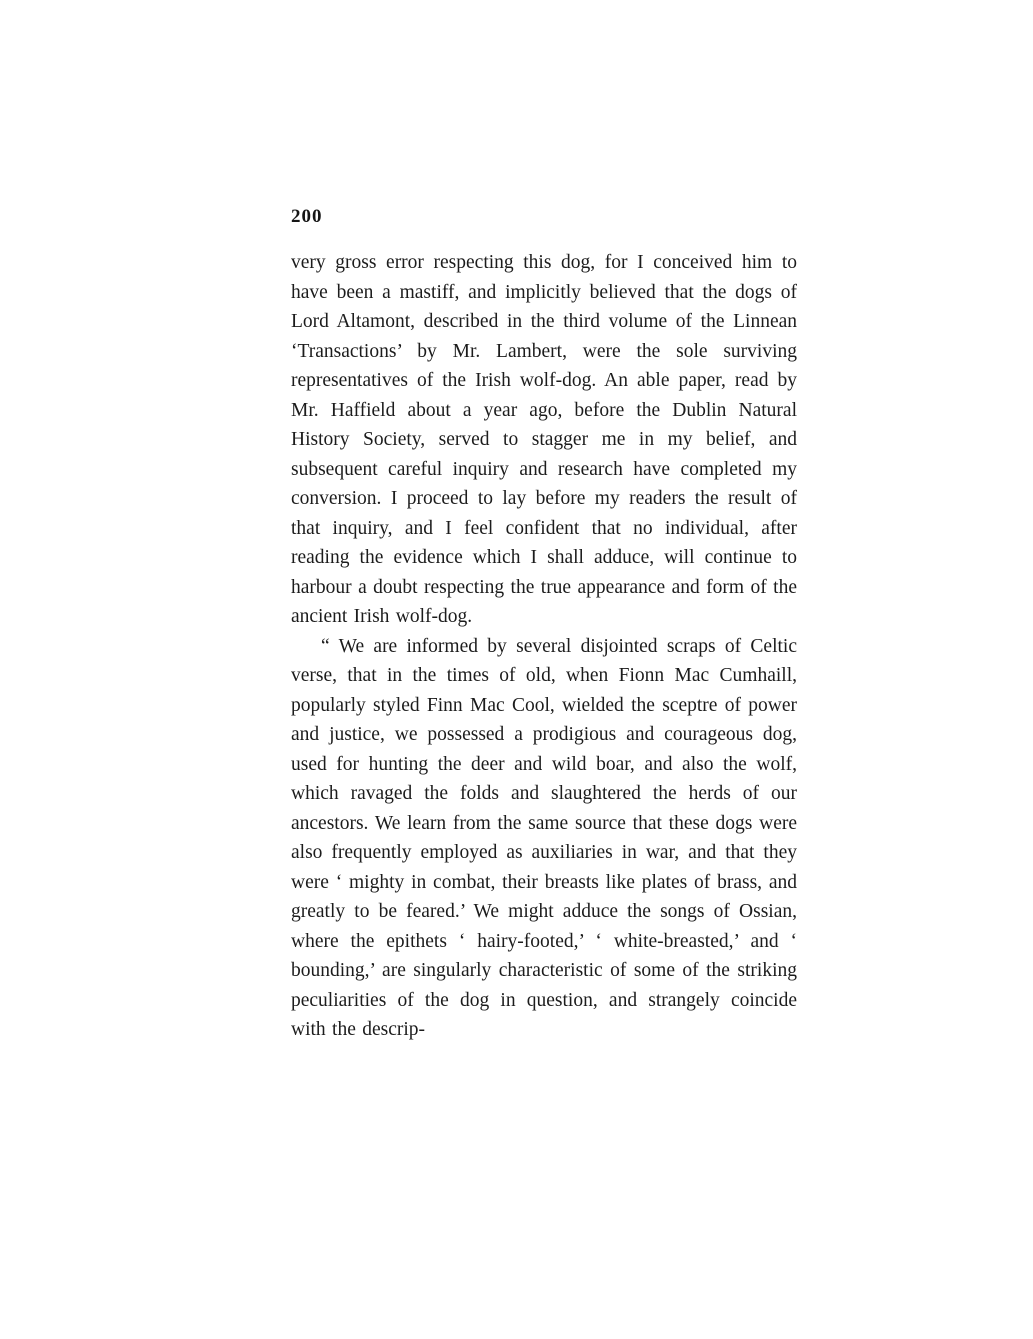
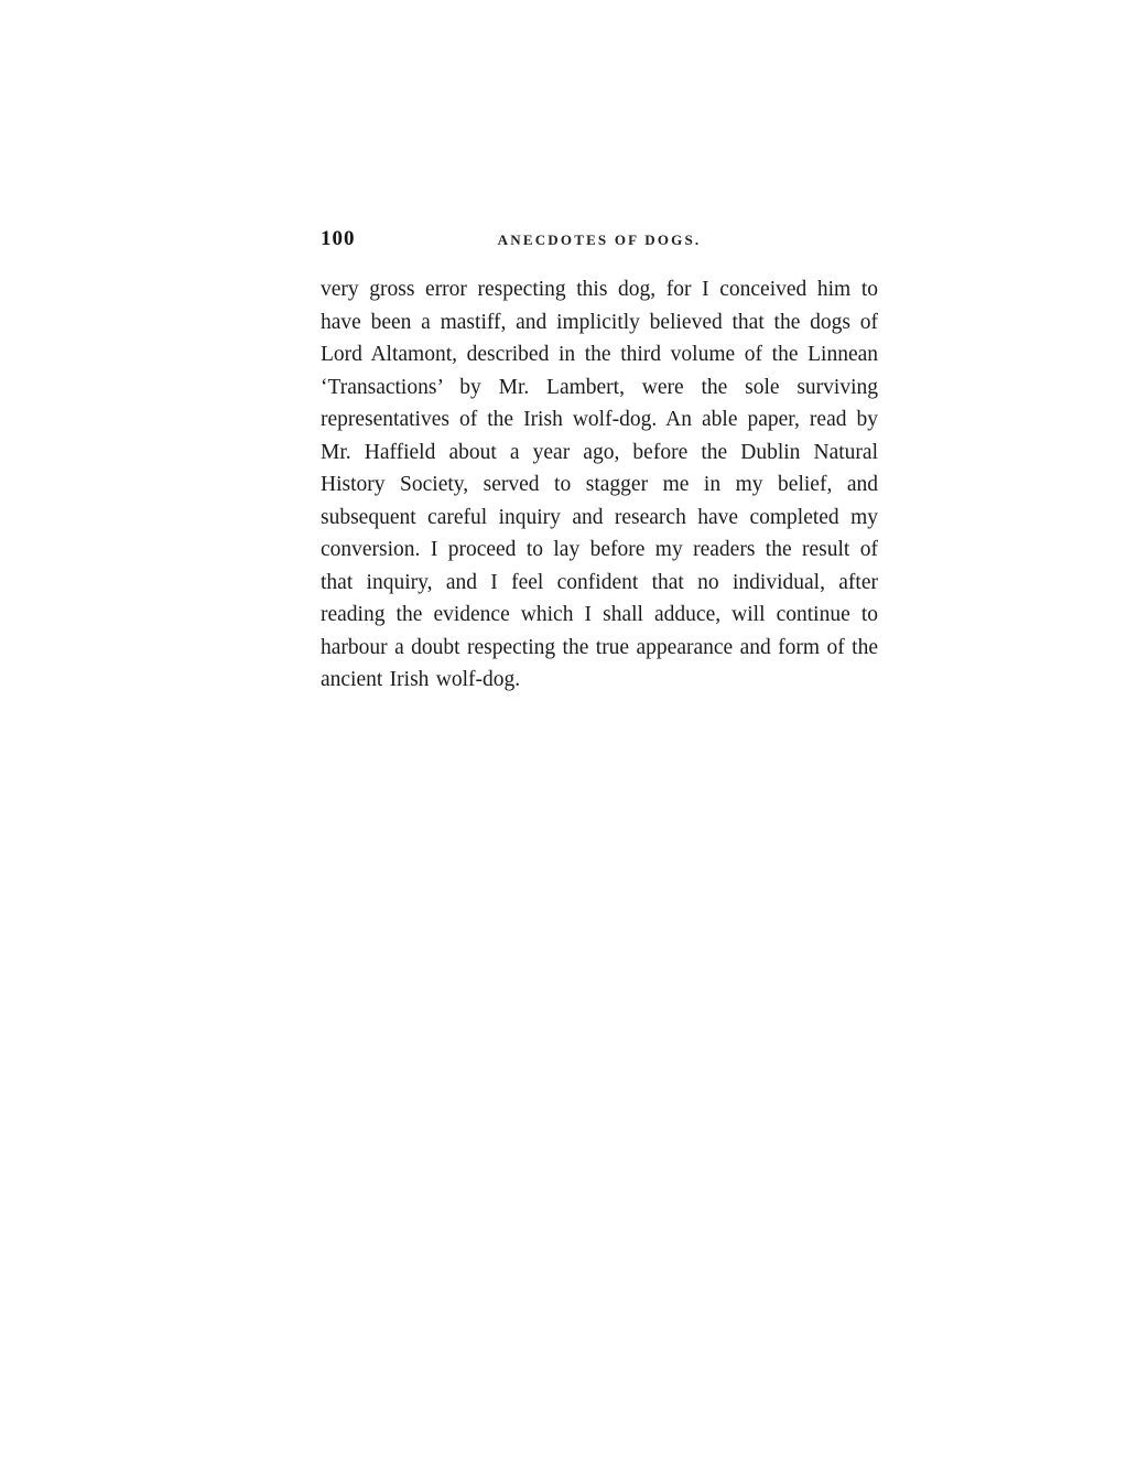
- 200
+ 100
+ ANECDOTES OF DOGS.
  very gross error respecting this dog, for I conceived him to have been a mastiff, and implicitly believed that the dogs of Lord Altamont, described in the third volume of the Linnean ‘Transactions’ by Mr. Lambert, were the sole surviving representatives of the Irish wolf-dog. An able paper, read by Mr. Haffield about a year ago, before the Dublin Natural History Society, served to stagger me in my belief, and subsequent careful inquiry and research have completed my conversion. I proceed to lay before my readers the result of that inquiry, and I feel confident that no individual, after reading the evidence which I shall adduce, will continue to harbour a doubt respecting the true appearance and form of the ancient Irish wolf-dog.
- “ We are informed by several disjointed scraps of Celtic verse, that in the times of old, when Fionn Mac Cumhaill, popularly styled Finn Mac Cool, wielded the sceptre of power and justice, we possessed a prodigious and courageous dog, used for hunting the deer and wild boar, and also the wolf, which ravaged the folds and slaughtered the herds of our ancestors. We learn from the same source that these dogs were also frequently employed as auxiliaries in war, and that they were ‘ mighty in combat, their breasts like plates of brass, and greatly to be feared.’ We might adduce the songs of Ossian, where the epithets ‘ hairy-footed,’ ‘ white-breasted,’ and ‘ bounding,’ are singularly characteristic of some of the striking peculiarities of the dog in question, and strangely coincide with the descrip-
